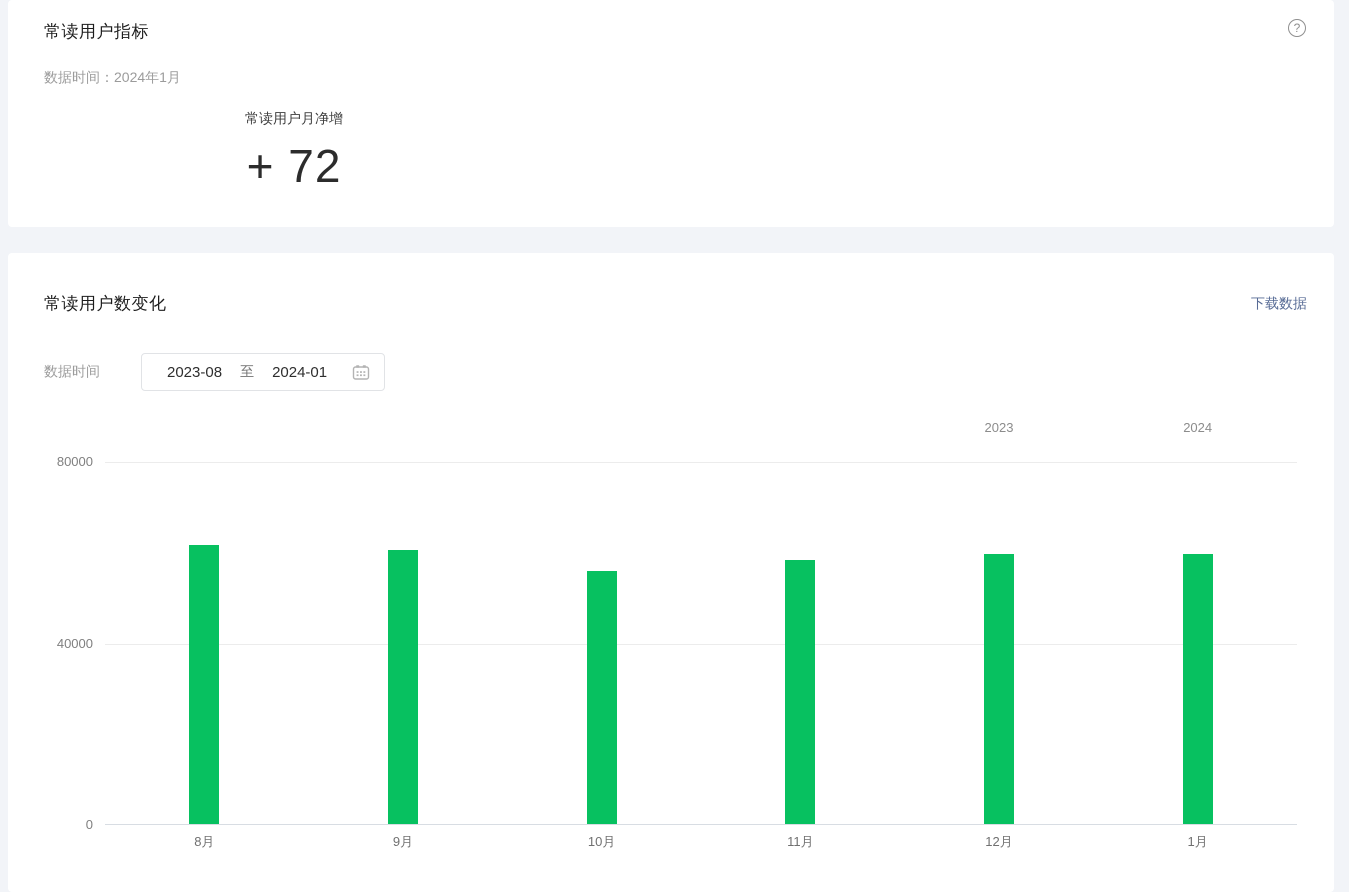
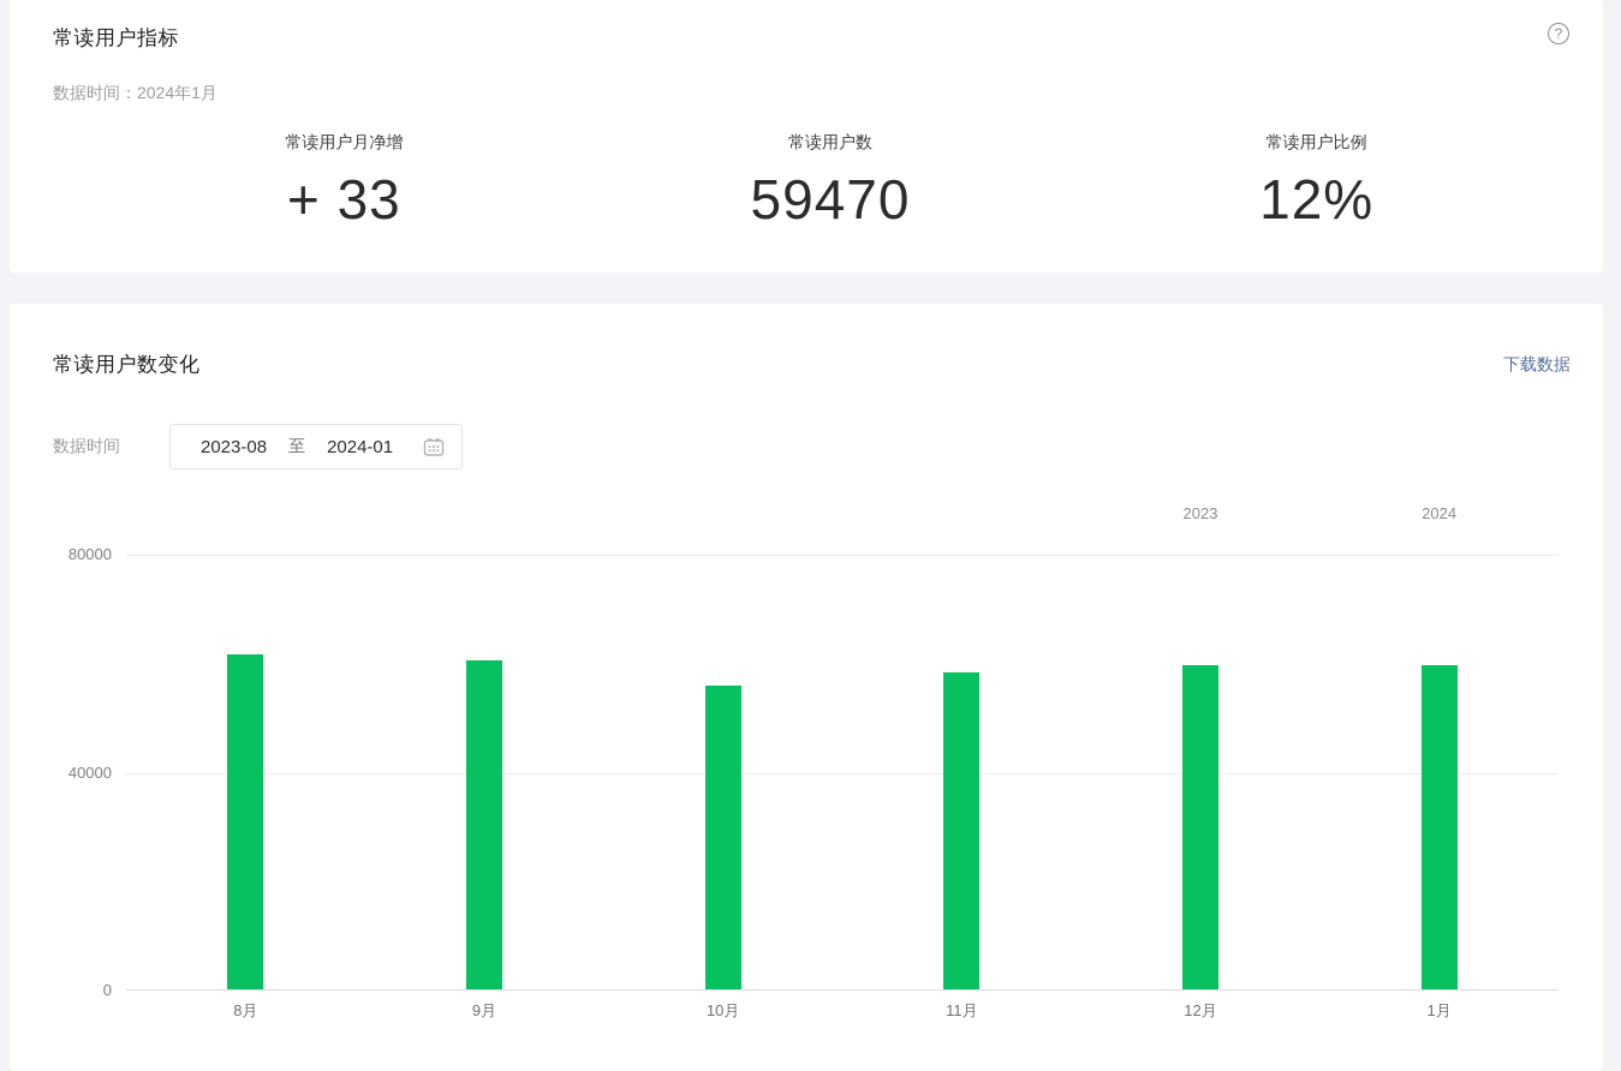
  常读用户指标
  数据时间：2024年1月
  ?
  常读用户月净增
- + 72
+ + 33
+ 常读用户数
+ 59470
+ 常读用户比例
+ 12%
  常读用户数变化
  下载数据
  数据时间
  2023-08
  至
  2024-01
  0
  40000
  80000
  8月
  9月
  10月
  11月
  12月
  1月
  2023
  2024
